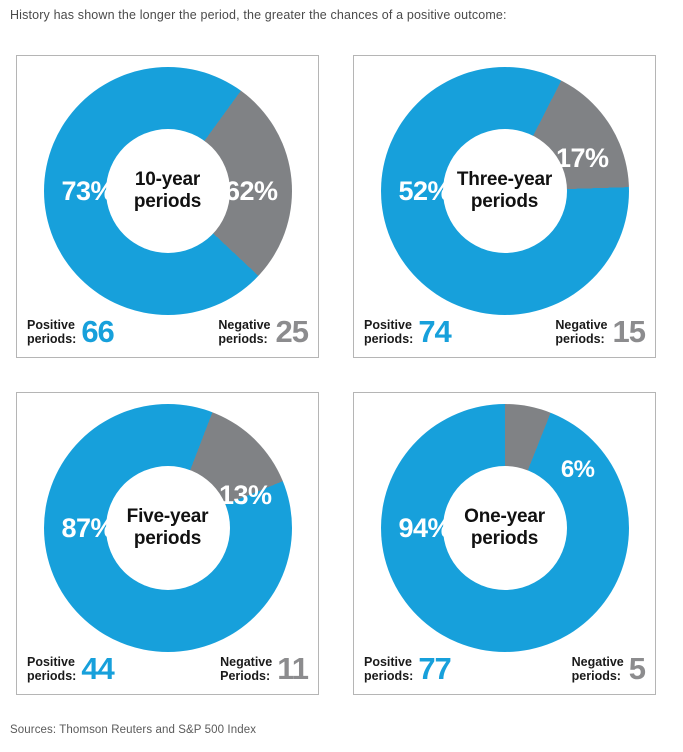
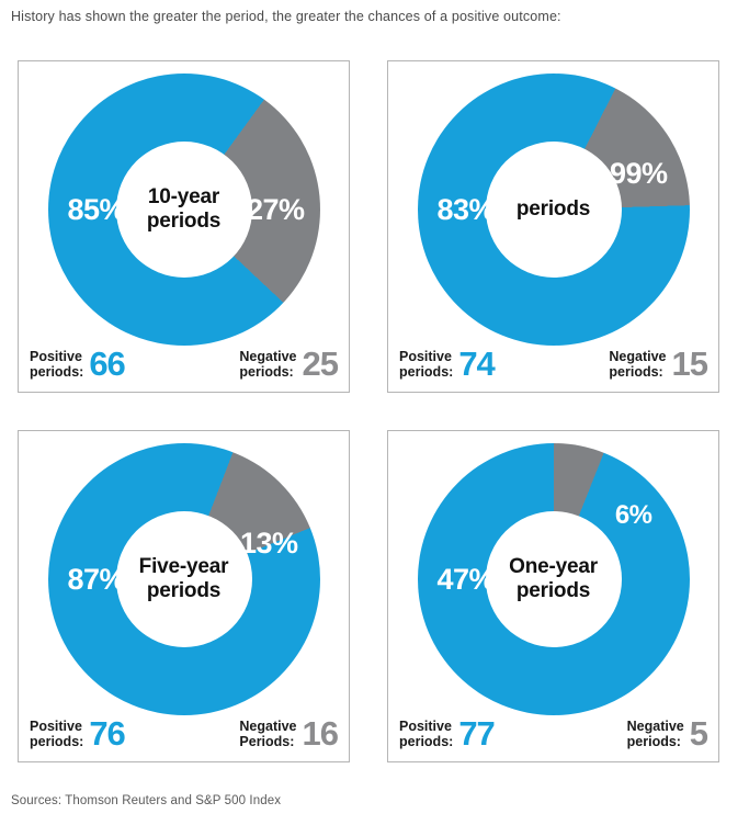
- History has shown the longer the period, the greater the chances of a positive outcome:
+ History has shown the greater the period, the greater the chances of a positive outcome:
  10-year
  periods
- 73%
+ 85%
- 62%
+ 27%
  Positive
  periods:
  66
  Negative
  periods:
  25
- Three-year
  periods
- 52%
+ 83%
- 17%
+ 99%
  Positive
  periods:
  74
  Negative
  periods:
  15
  Five-year
  periods
  87%
  13%
  Positive
  periods:
- 44
+ 76
  Negative
  Periods:
- 11
+ 16
  One-year
  periods
- 94%
+ 47%
  6%
  Positive
  periods:
  77
  Negative
  periods:
  5
  Sources: Thomson Reuters and S&P 500 Index
